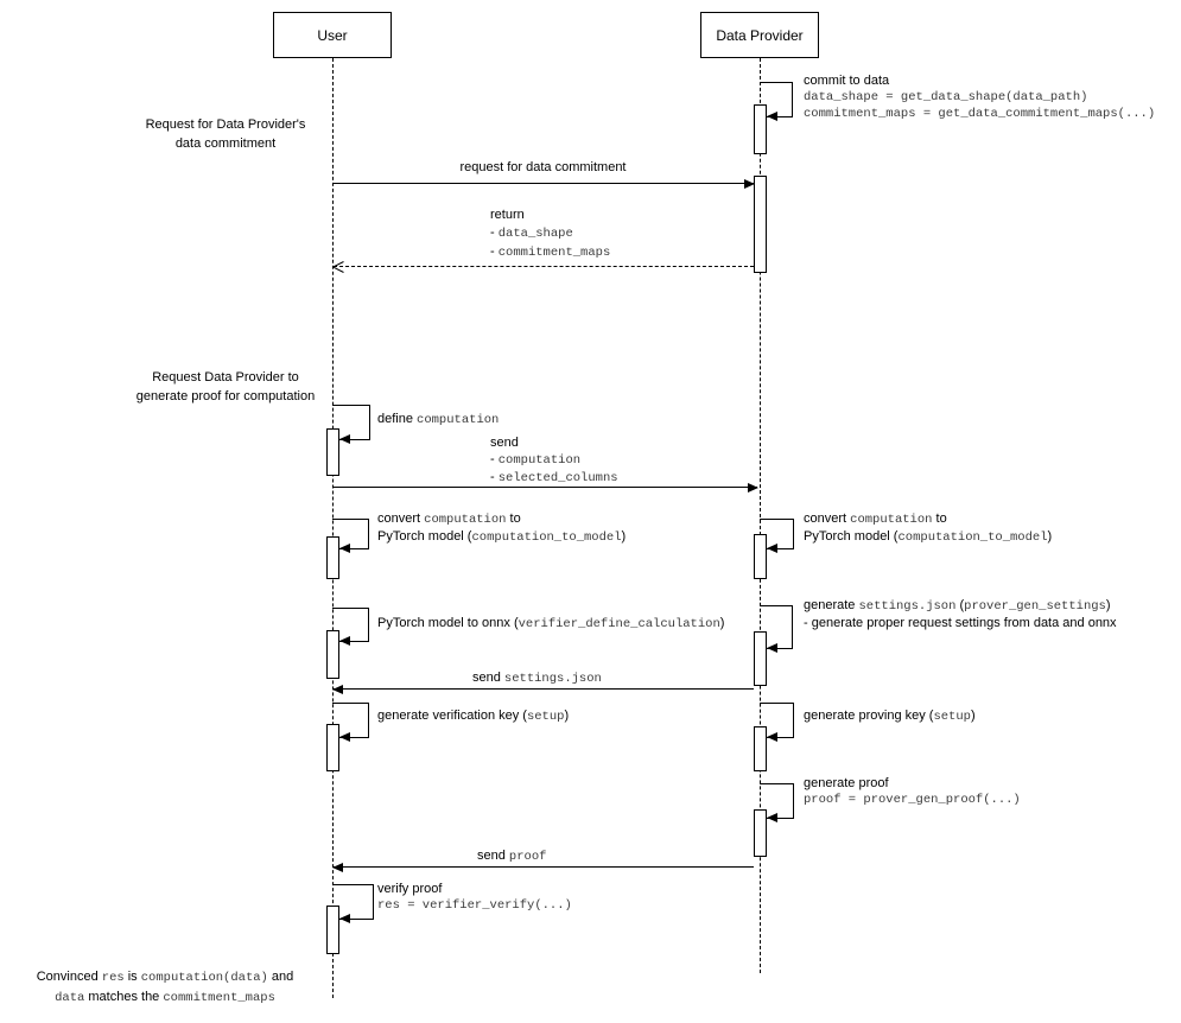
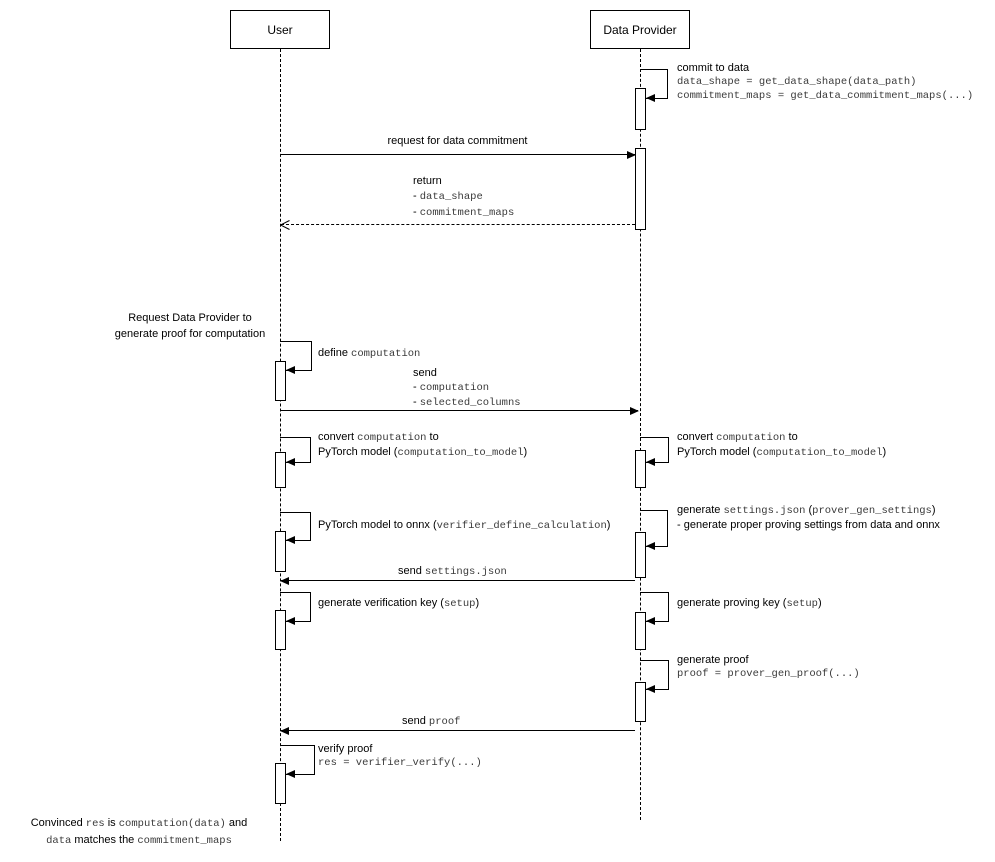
  User
  Data Provider
- Request for Data Provider's
- data commitment
  Request Data Provider to
  generate proof for computation
  Convinced res is computation(data) and
  data matches the commitment_maps
  request for data commitment
  return
  - data_shape
  - commitment_maps
  send
  - computation
  - selected_columns
  send settings.json
  send proof
  commit to data
  data_shape = get_data_shape(data_path)
  commitment_maps = get_data_commitment_maps(...)
  define computation
  convert computation to
  PyTorch model (computation_to_model)
  convert computation to
  PyTorch model (computation_to_model)
  PyTorch model to onnx (verifier_define_calculation)
  generate settings.json (prover_gen_settings)
- - generate proper request settings from data and onnx
+ - generate proper proving settings from data and onnx
  generate verification key (setup)
  generate proving key (setup)
  generate proof
  proof = prover_gen_proof(...)
  verify proof
  res = verifier_verify(...)
